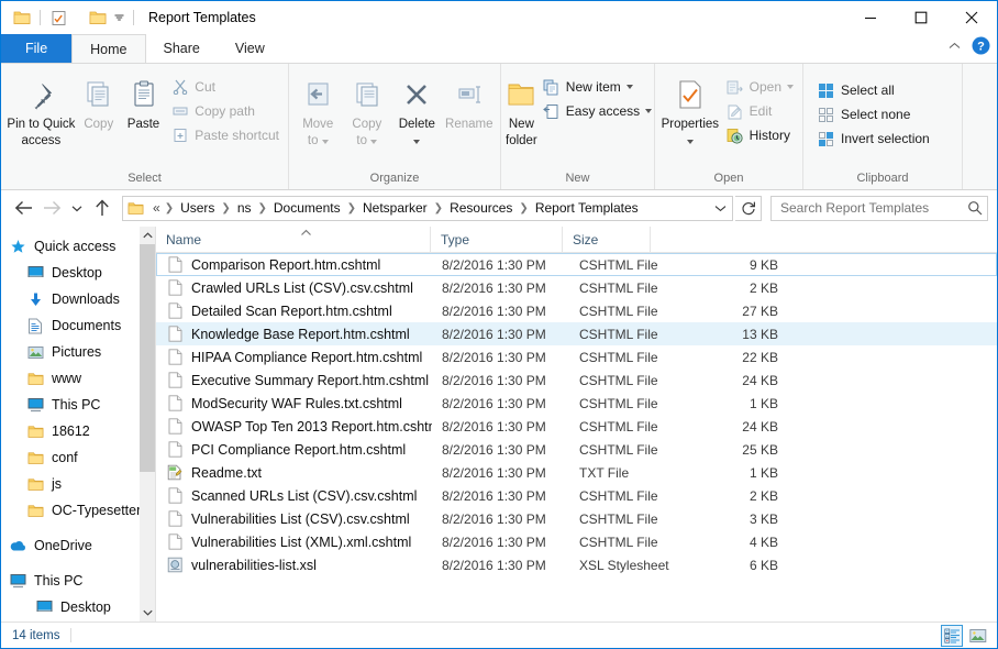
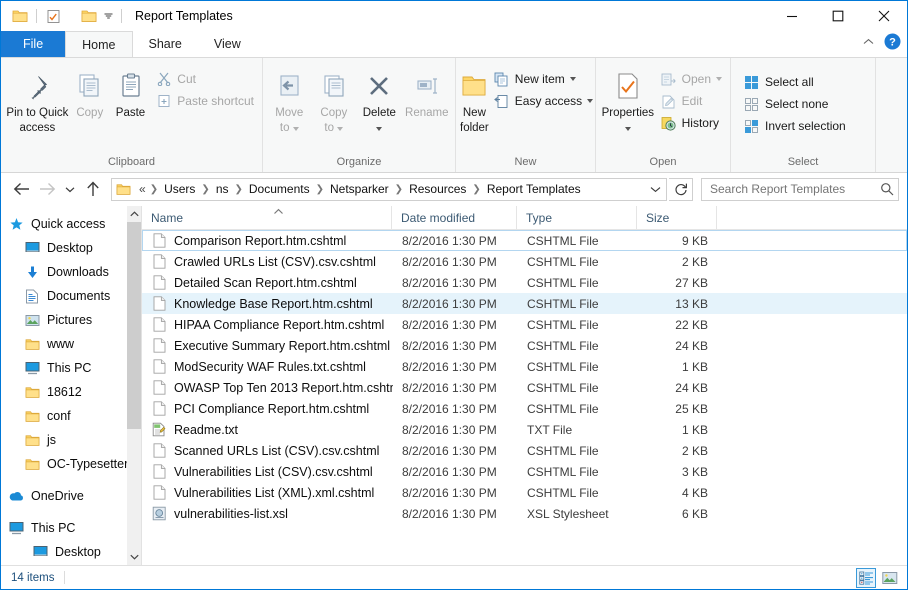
  Report Templates
  File
  Home
  Share
  View
  ?
  Pin to Quick
  access
  Copy
  Paste
  Cut
- Copy path
  Paste shortcut
- Select
+ Clipboard
  Move
  to
  Copy
  to
  Delete
  Rename
  Organize
  New
  folder
  New item
  Easy access
  New
  Properties
  Open
  Edit
  History
  Open
  Select all
  Select none
  Invert selection
- Clipboard
+ Select
  «
  ❯
  Users
  ❯
  ns
  ❯
  Documents
  ❯
  Netsparker
  ❯
  Resources
  ❯
  Report Templates
  Search Report Templates
  Quick access
  Desktop
  Downloads
  Documents
  Pictures
  www
  This PC
  18612
  conf
  js
  OC-Typesette
  OneDrive
  This PC
  Desktop
  Name
+ Date modified
  Type
  Size
  Comparison Report.htm.cshtml
  8/2/2016 1:30 PM
  CSHTML File
  9 KB
  Crawled URLs List (CSV).csv.cshtml
  8/2/2016 1:30 PM
  CSHTML File
  2 KB
  Detailed Scan Report.htm.cshtml
  8/2/2016 1:30 PM
  CSHTML File
  27 KB
  Knowledge Base Report.htm.cshtml
  8/2/2016 1:30 PM
  CSHTML File
  13 KB
  HIPAA Compliance Report.htm.cshtml
  8/2/2016 1:30 PM
  CSHTML File
  22 KB
  Executive Summary Report.htm.cshtml
  8/2/2016 1:30 PM
  CSHTML File
  24 KB
  ModSecurity WAF Rules.txt.cshtml
  8/2/2016 1:30 PM
  CSHTML File
  1 KB
  OWASP Top Ten 2013 Report.htm.csht
  8/2/2016 1:30 PM
  CSHTML File
  24 KB
  PCI Compliance Report.htm.cshtml
  8/2/2016 1:30 PM
  CSHTML File
  25 KB
  Readme.txt
  8/2/2016 1:30 PM
  TXT File
  1 KB
  Scanned URLs List (CSV).csv.cshtml
  8/2/2016 1:30 PM
  CSHTML File
  2 KB
  Vulnerabilities List (CSV).csv.cshtml
  8/2/2016 1:30 PM
  CSHTML File
  3 KB
  Vulnerabilities List (XML).xml.cshtml
  8/2/2016 1:30 PM
  CSHTML File
  4 KB
  vulnerabilities-list.xsl
  8/2/2016 1:30 PM
  XSL Stylesheet
  6 KB
  14 items
